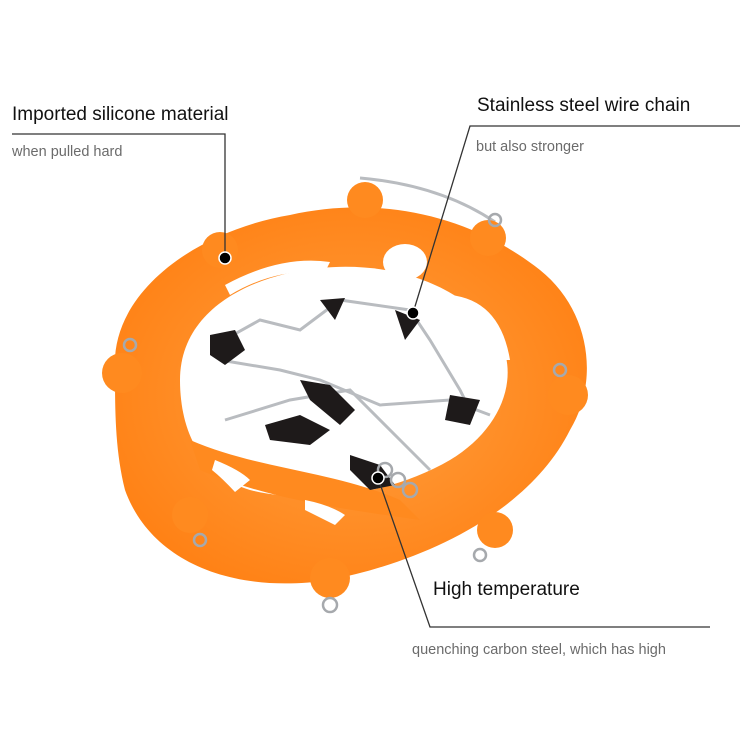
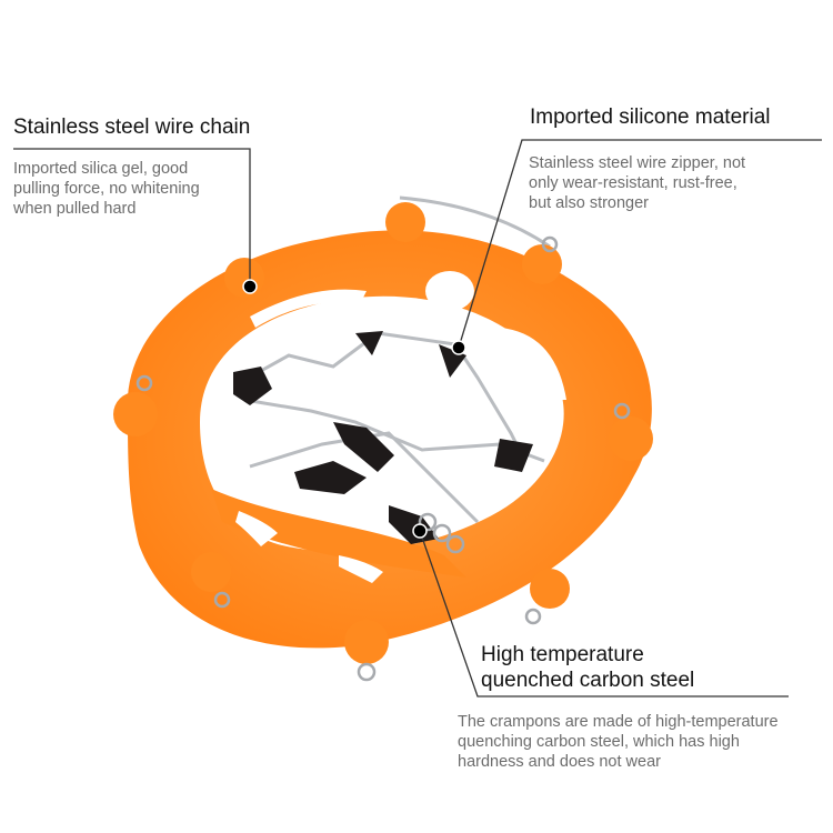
- Imported silicone material
+ Stainless steel wire chain
+ Imported silica gel, good
+ pulling force, no whitening
  when pulled hard
- Stainless steel wire chain
+ Imported silicone material
+ Stainless steel wire zipper, not
+ only wear-resistant, rust-free,
  but also stronger
  High temperature
+ quenched carbon steel
+ The crampons are made of high-temperature
  quenching carbon steel, which has high
+ hardness and does not wear
